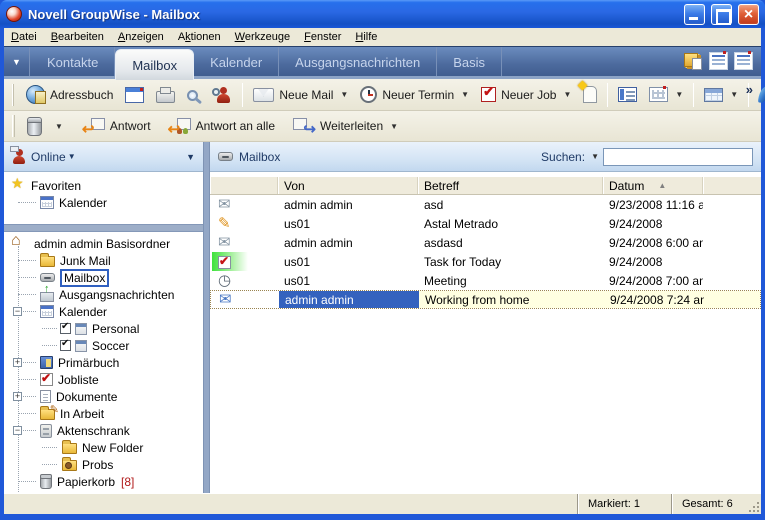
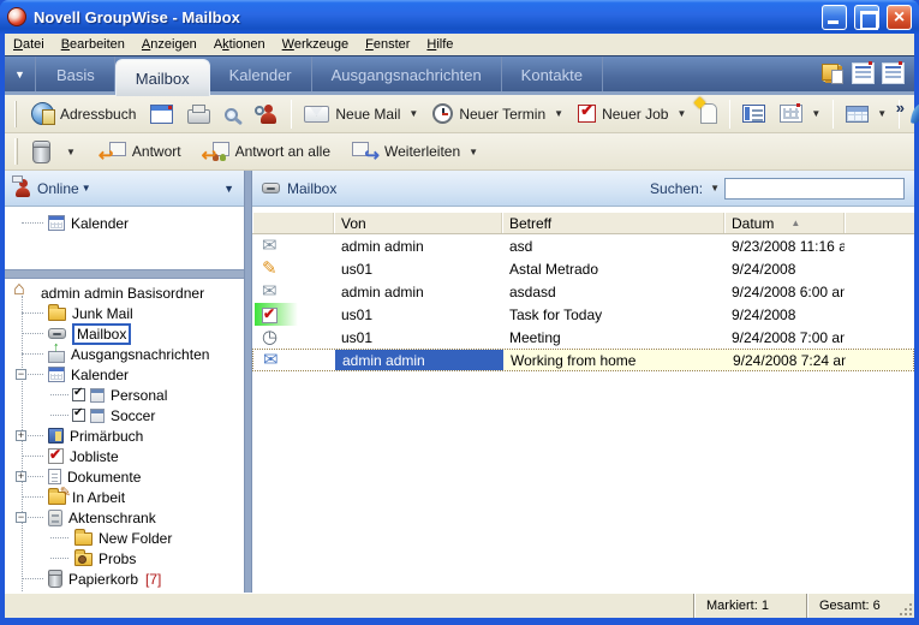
  Novell GroupWise - Mailbox
  Datei
  Bearbeiten
  Anzeigen
  Aktionen
  Werkzeuge
  Fenster
  Hilfe
  ▼
- Kontakte
+ Basis
  Mailbox
  Kalender
  Ausgangsnachrichten
- Basis
+ Kontakte
  Adressbuch
  Neue Mail
  ▼
  Neuer Termin
  ▼
  Neuer Job
  ▼
  ▼
  ▼
  »
  ▼
  Antwort
  Antwort an alle
  Weiterleiten
  ▼
  Online
  ▼
  ▼
- Favoriten
  Kalender
  admin admin Basisordner
  Junk Mail
  Mailbox
  Ausgangsnachrichten
  Kalender
  Personal
  Soccer
  Primärbuch
  Jobliste
  Dokumente
  In Arbeit
  Aktenschrank
  New Folder
  Probs
  Papierkorb
- [8]
+ [7]
  Mailbox
  Suchen:
  ▼
  Von
  Betreff
  Datum
  ▲
  admin admin
  asd
  9/23/2008 11:16 a
  us01
  Astal Metrado
  9/24/2008
  admin admin
  asdasd
  9/24/2008 6:00 a
  us01
  Task for Today
  9/24/2008
  us01
  Meeting
  9/24/2008 7:00 a
  admin admin
  Working from home
  9/24/2008 7:24 a
  Markiert: 1
  Gesamt: 6
